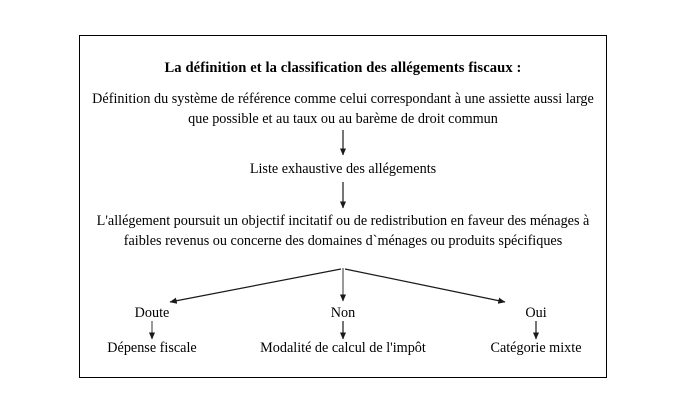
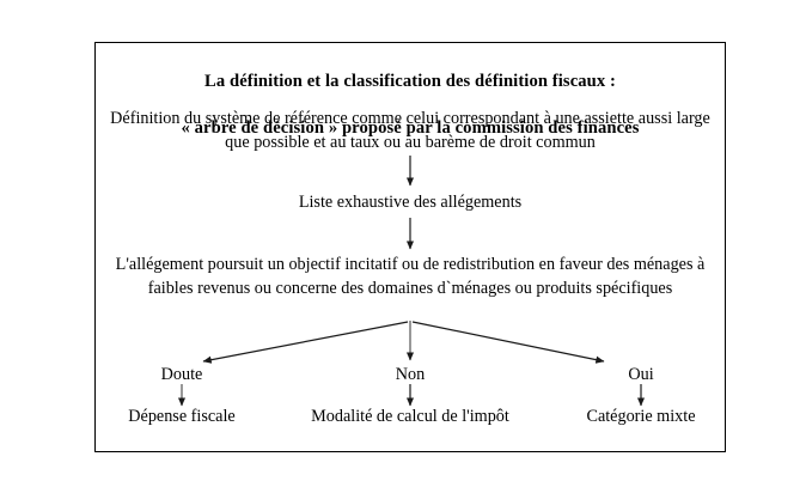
- La définition et la classification des allégements fiscaux :
+ La définition et la classification des définition fiscaux :
+ « arbre de décision » proposé par la commission des finances
  Définition du système de référence comme celui correspondant à une assiette aussi large que possible et au taux ou au barème de droit commun
  Liste exhaustive des allégements
  L'allégement poursuit un objectif incitatif ou de redistribution en faveur des ménages à faibles revenus ou concerne des domaines d`ménages ou produits spécifiques
  Doute
  Non
  Oui
  Dépense fiscale
  Modalité de calcul de l'impôt
  Catégorie mixte
